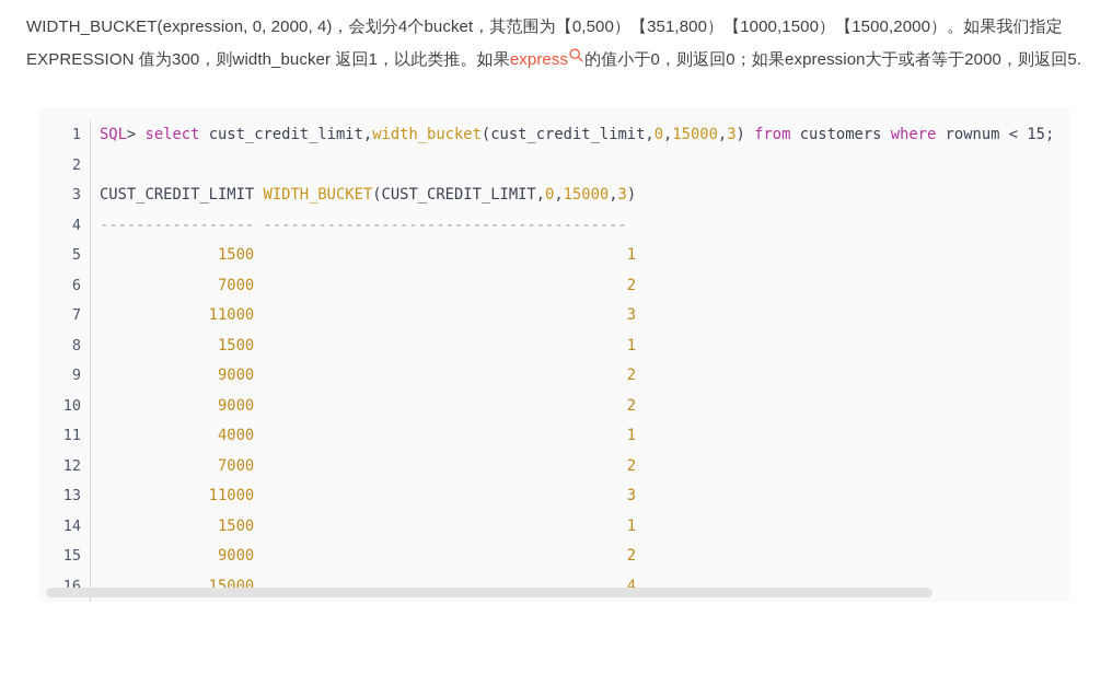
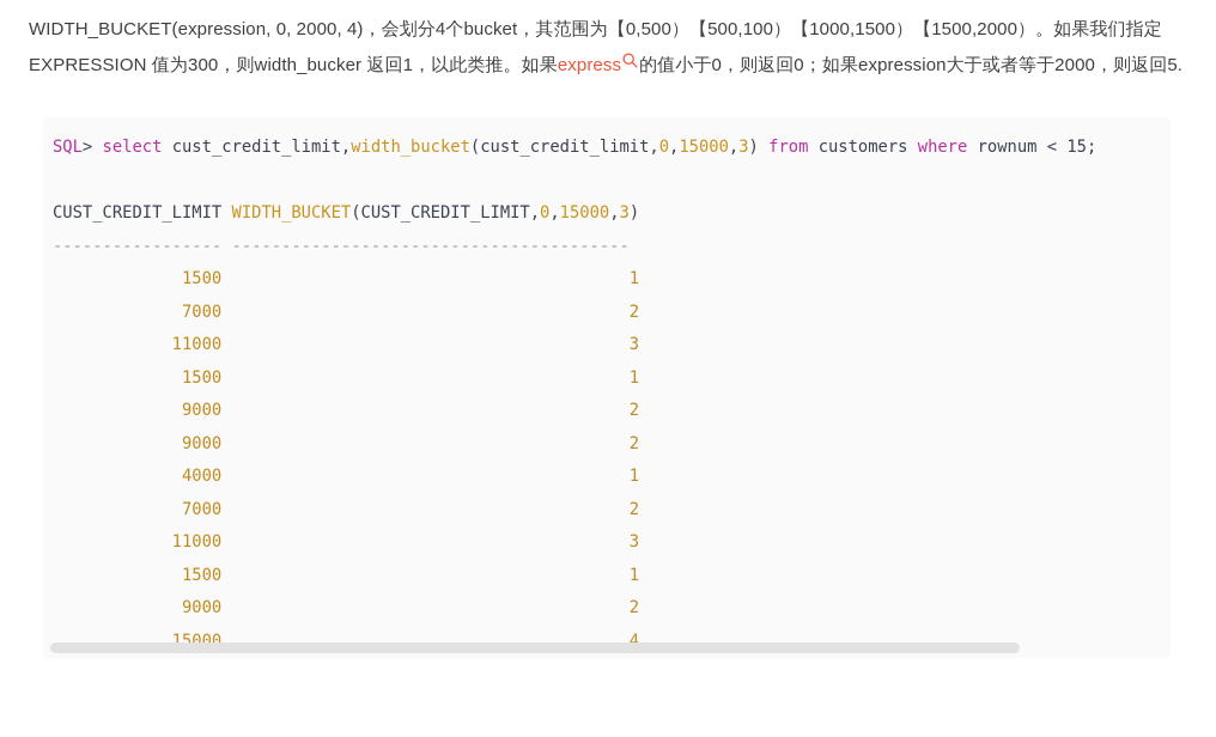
- WIDTH_BUCKET(expression, 0, 2000, 4)，会划分4个bucket，其范围为【0,500）【351,800）【1000,1500）【1500,2000）。如果我们指定EXPRESSION 值为300，则width_bucker 返回1，以此类推。如果express 的值小于0，则返回0；如果expression大于或者等于2000，则返回5.
+ WIDTH_BUCKET(expression, 0, 2000, 4)，会划分4个bucket，其范围为【0,500）【500,100）【1000,1500）【1500,2000）。如果我们指定EXPRESSION 值为300，则width_bucker 返回1，以此类推。如果express 的值小于0，则返回0；如果expression大于或者等于2000，则返回5.
- 1
- 2
- 3
- 4
- 5
- 6
- 7
- 8
- 9
- 10
- 11
- 12
- 13
- 14
- 15
- 16
  SQL> select cust_credit_limit,width_bucket(cust_credit_limit,0,15000,3) from customers where rownum < 15;
  CUST_CREDIT_LIMIT WIDTH_BUCKET(CUST_CREDIT_LIMIT,0,15000,3)
  ----------------- ----------------------------------------
  1500 1
  7000 2
  11000 3
  1500 1
  9000 2
  9000 2
  4000 1
  7000 2
  11000 3
  1500 1
  9000 2
  15000 4
